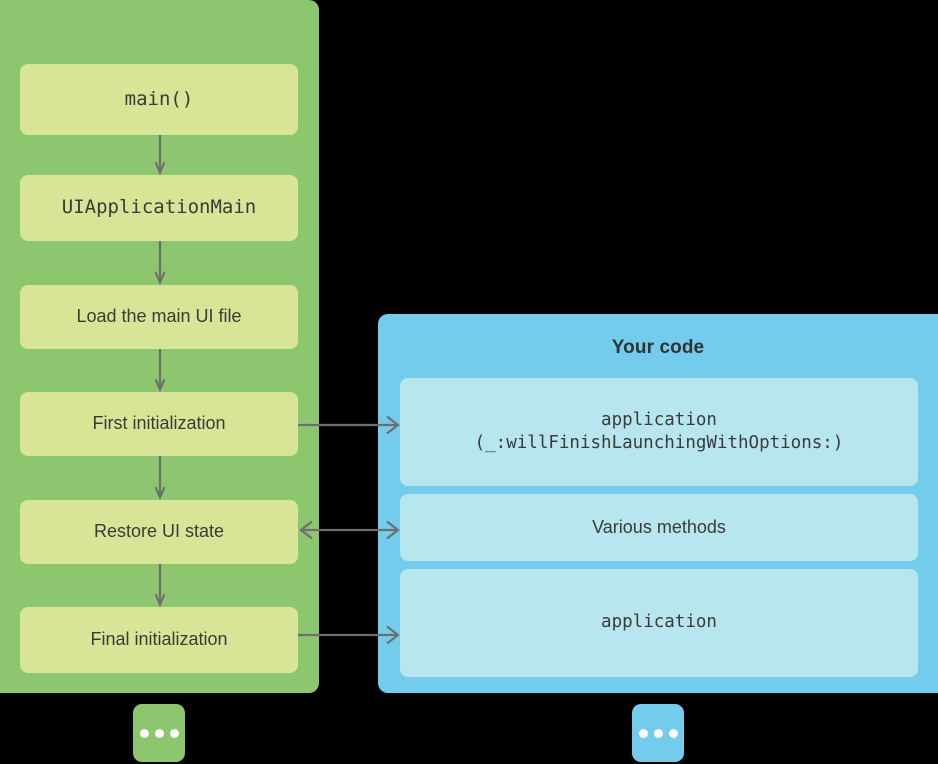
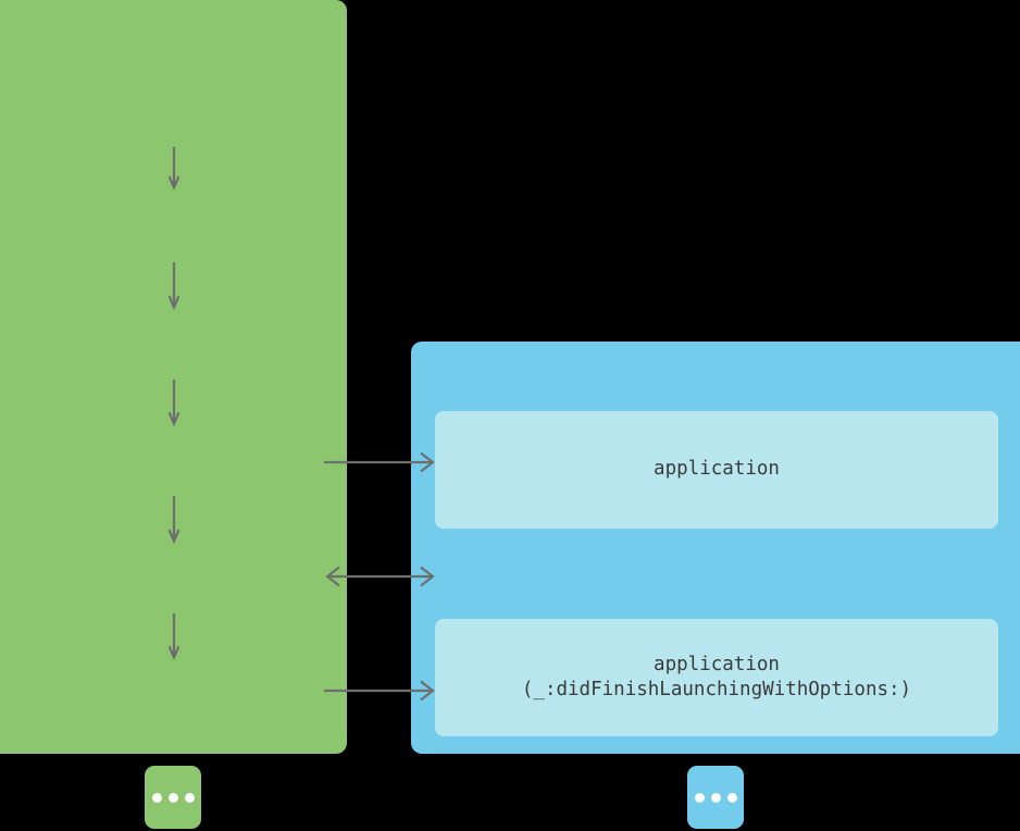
- main()
- UIApplicationMain
- Load the main UI file
- First initialization
- Restore UI state
- Final initialization
- Your code
  application
- (_:willFinishLaunchingWithOptions:)
- Various methods
  application
+ (_:didFinishLaunchingWithOptions:)
